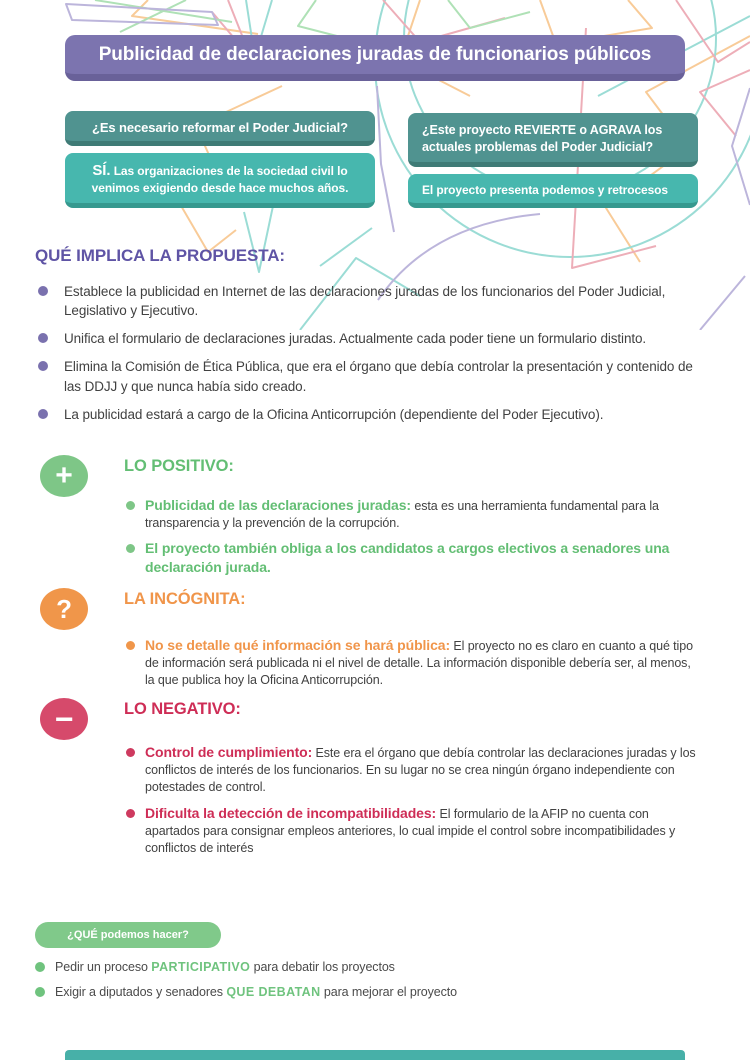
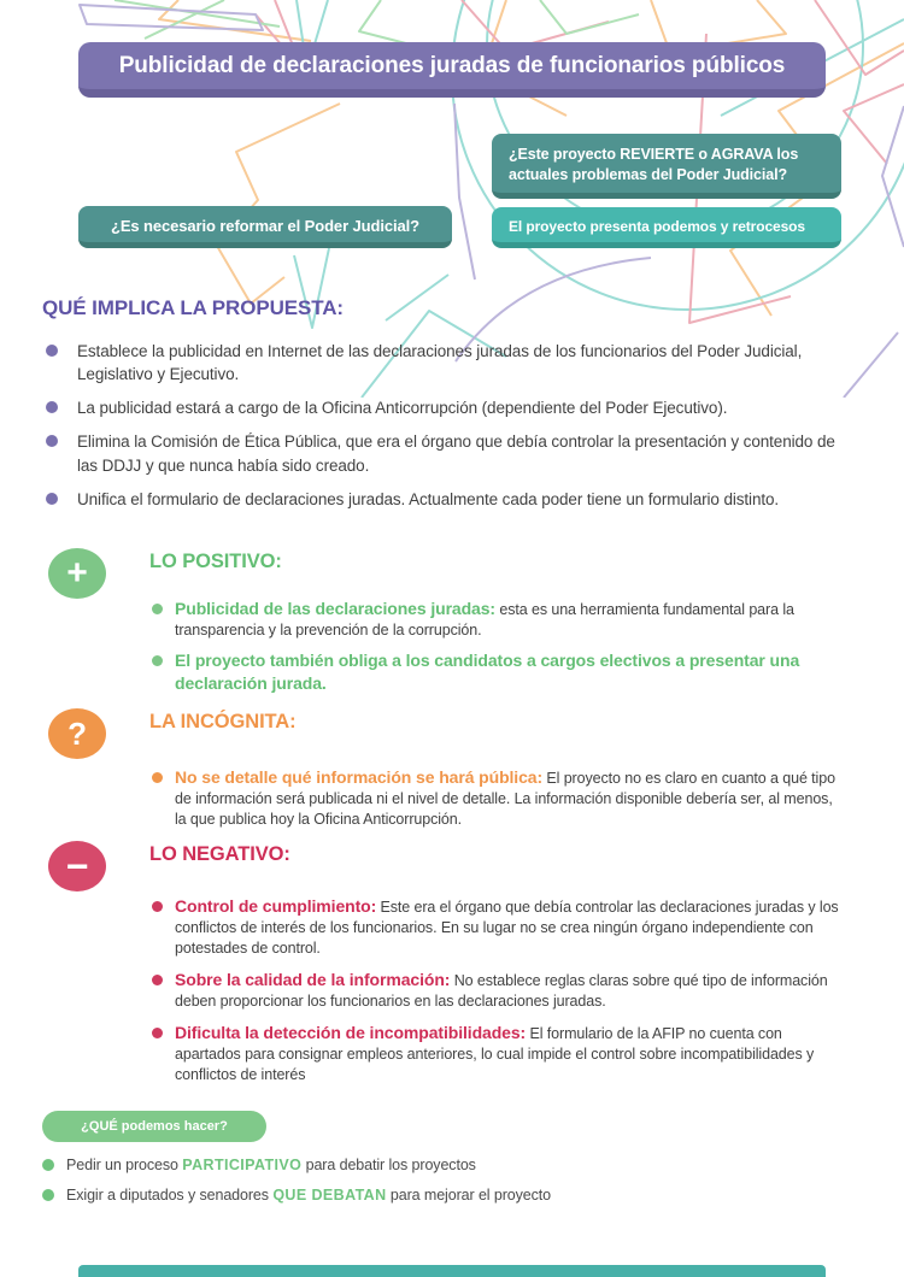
  Publicidad de declaraciones juradas de funcionarios públicos
  ¿Es necesario reformar el Poder Judicial?
- SÍ. Las organizaciones de la sociedad civil lo venimos exigiendo desde hace muchos años.
  ¿Este proyecto REVIERTE o AGRAVA los actuales problemas del Poder Judicial?
  El proyecto presenta podemos y retrocesos
  QUÉ IMPLICA LA PROPUESTA:
  Establece la publicidad en Internet de las declaraciones juradas de los funcionarios del Poder Judicial, Legislativo y Ejecutivo.
- Unifica el formulario de declaraciones juradas. Actualmente cada poder tiene un formulario distinto.
+ La publicidad estará a cargo de la Oficina Anticorrupción (dependiente del Poder Ejecutivo).
  Elimina la Comisión de Ética Pública, que era el órgano que debía controlar la presentación y contenido de las DDJJ y que nunca había sido creado.
- La publicidad estará a cargo de la Oficina Anticorrupción (dependiente del Poder Ejecutivo).
+ Unifica el formulario de declaraciones juradas. Actualmente cada poder tiene un formulario distinto.
  +
  LO POSITIVO:
  Publicidad de las declaraciones juradas: esta es una herramienta fundamental para la transparencia y la prevención de la corrupción.
- El proyecto también obliga a los candidatos a cargos electivos a senadores una declaración jurada.
+ El proyecto también obliga a los candidatos a cargos electivos a presentar una declaración jurada.
  ?
  LA INCÓGNITA:
  No se detalle qué información se hará pública: El proyecto no es claro en cuanto a qué tipo de información será publicada ni el nivel de detalle. La información disponible debería ser, al menos, la que publica hoy la Oficina Anticorrupción.
  −
  LO NEGATIVO:
  Control de cumplimiento: Este era el órgano que debía controlar las declaraciones juradas y los conflictos de interés de los funcionarios. En su lugar no se crea ningún órgano independiente con potestades de control.
+ Sobre la calidad de la información: No establece reglas claras sobre qué tipo de información deben proporcionar los funcionarios en las declaraciones juradas.
  Dificulta la detección de incompatibilidades: El formulario de la AFIP no cuenta con apartados para consignar empleos anteriores, lo cual impide el control sobre incompatibilidades y conflictos de interés
  ¿QUÉ podemos hacer?
  Pedir un proceso PARTICIPATIVO para debatir los proyectos
  Exigir a diputados y senadores QUE DEBATAN para mejorar el proyecto
